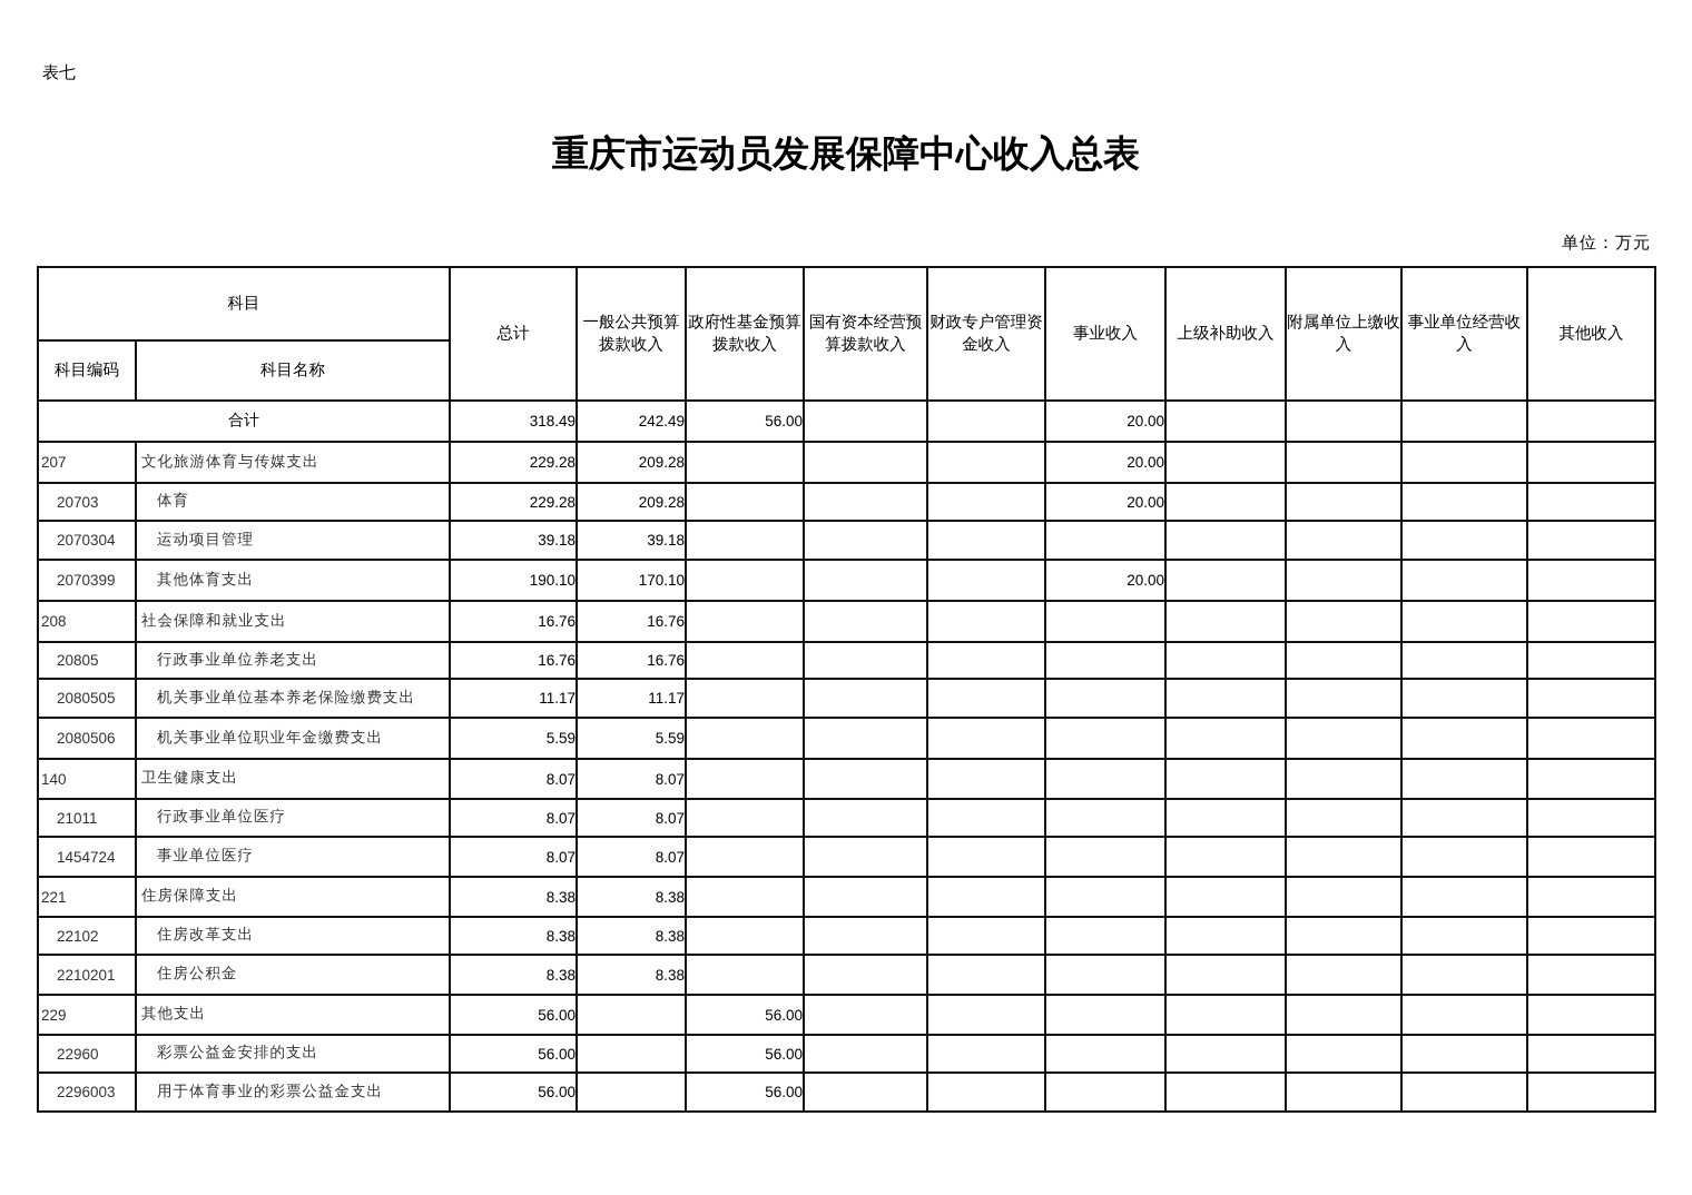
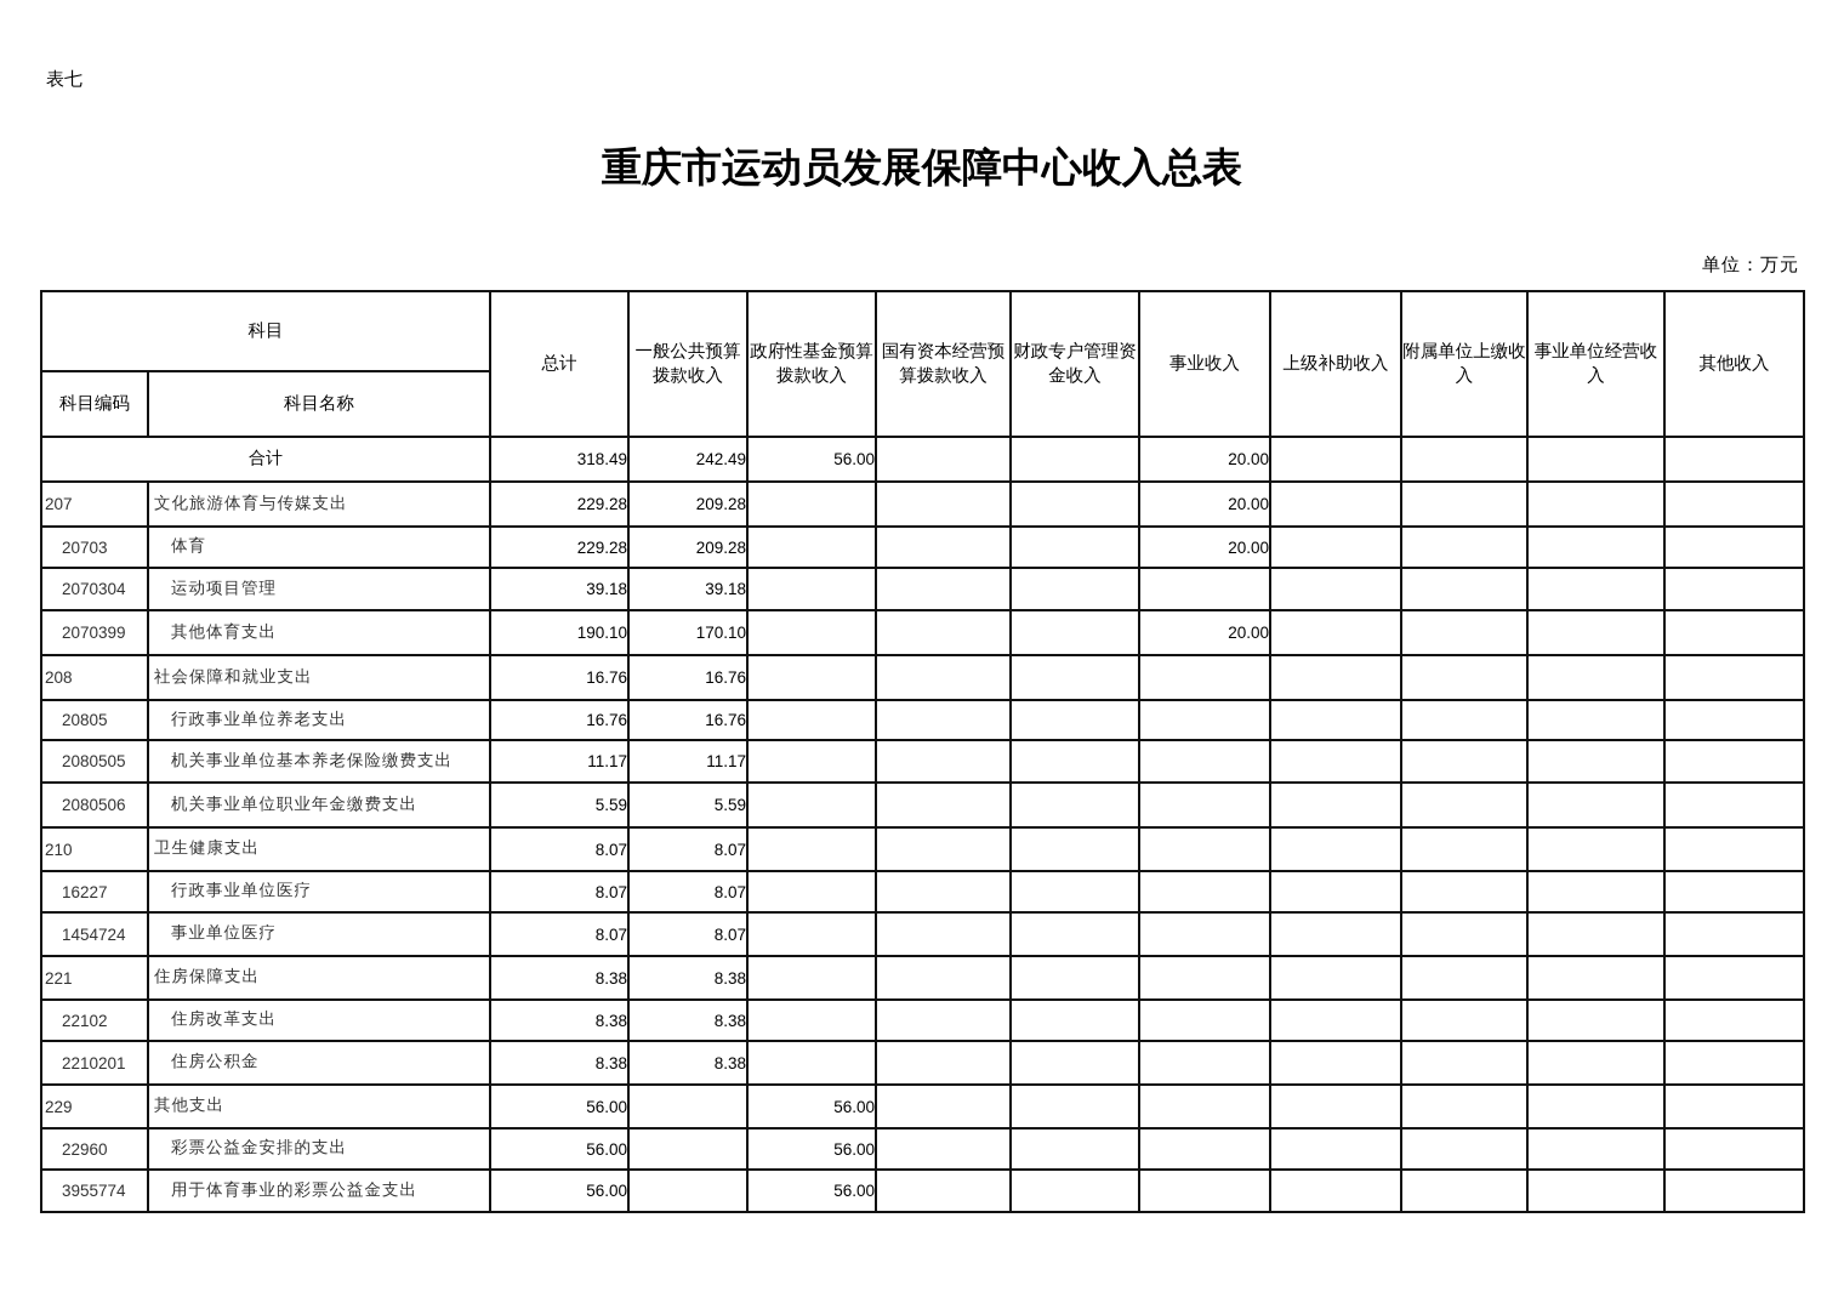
  表七
  重庆市运动员发展保障中心收入总表
  单位：万元
  科目	总计	一般公共预算拨款收入	政府性基金预算拨款收入	国有资本经营预算拨款收入	财政专户管理资金收入	事业收入	上级补助收入	附属单位上缴收入	事业单位经营收入	其他收入
  科目编码	科目名称
  合计	318.49	242.49	56.00			20.00
  207	文化旅游体育与传媒支出	229.28	209.28				20.00
  20703	体育	229.28	209.28				20.00
  2070304	运动项目管理	39.18	39.18
  2070399	其他体育支出	190.10	170.10				20.00
  208	社会保障和就业支出	16.76	16.76
  20805	行政事业单位养老支出	16.76	16.76
  2080505	机关事业单位基本养老保险缴费支出	11.17	11.17
  2080506	机关事业单位职业年金缴费支出	5.59	5.59
- 140	卫生健康支出	8.07	8.07
+ 210	卫生健康支出	8.07	8.07
- 21011	行政事业单位医疗	8.07	8.07
+ 16227	行政事业单位医疗	8.07	8.07
  1454724	事业单位医疗	8.07	8.07
  221	住房保障支出	8.38	8.38
  22102	住房改革支出	8.38	8.38
  2210201	住房公积金	8.38	8.38
  229	其他支出	56.00		56.00
  22960	彩票公益金安排的支出	56.00		56.00
- 2296003	用于体育事业的彩票公益金支出	56.00		56.00
+ 3955774	用于体育事业的彩票公益金支出	56.00		56.00
